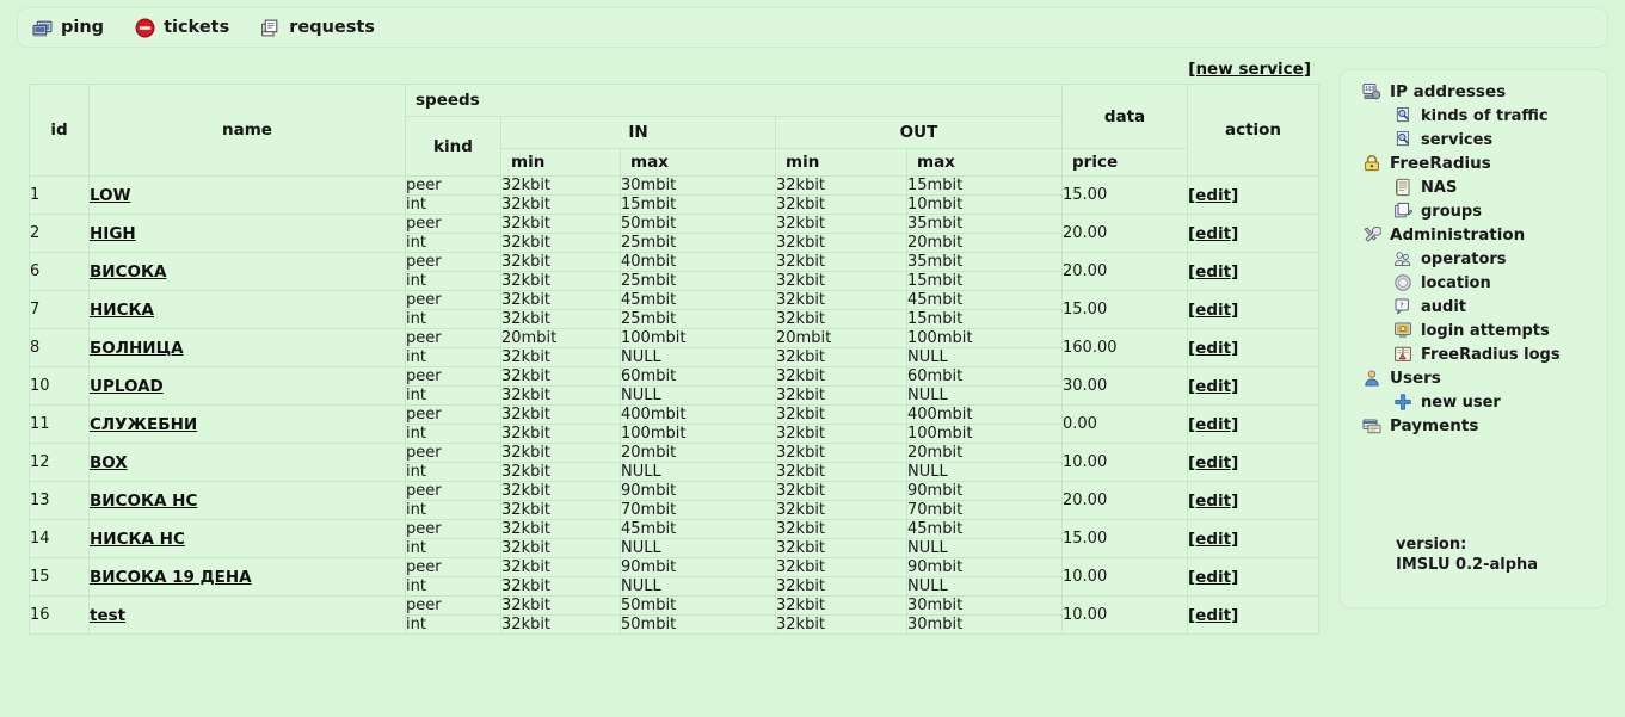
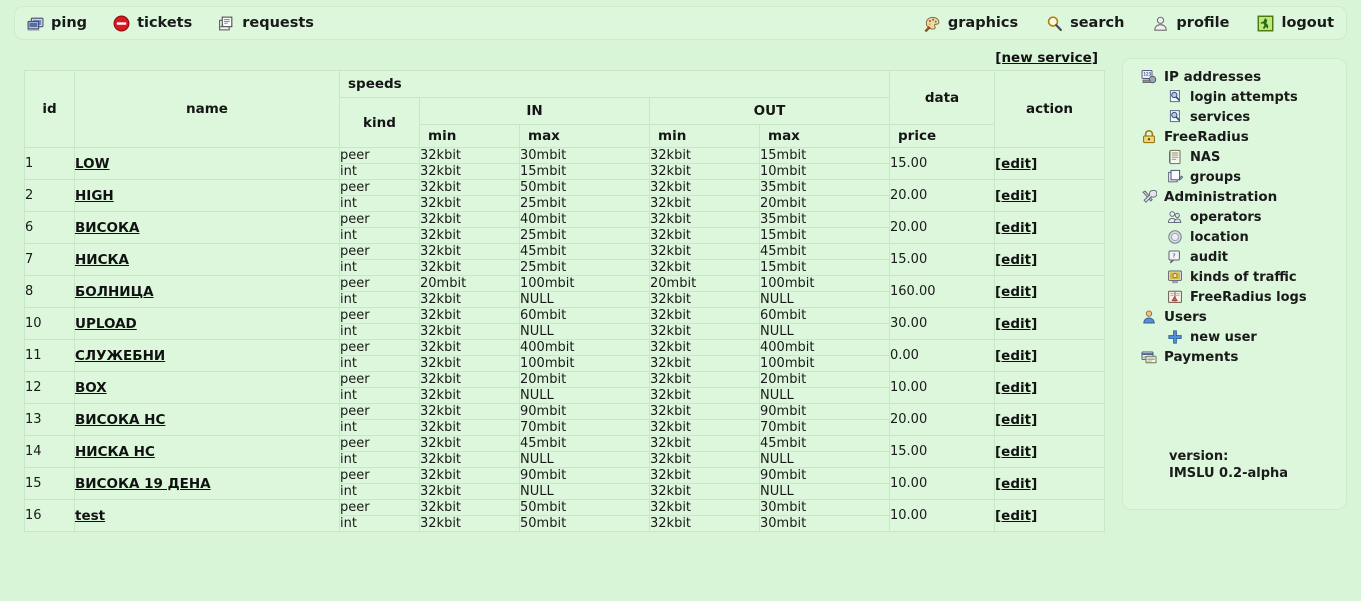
  ping
  tickets
  requests
+ graphics
+ search
+ profile
+ logout
  [new service]
  id	name	speeds	data	action
  kind	IN	OUT
  min	max	min	max	price
  1	LOW	peer	32kbit	30mbit	32kbit	15mbit	15.00	[edit]
  int	32kbit	15mbit	32kbit	10mbit
  2	HIGH	peer	32kbit	50mbit	32kbit	35mbit	20.00	[edit]
  int	32kbit	25mbit	32kbit	20mbit
  6	ВИСОКА	peer	32kbit	40mbit	32kbit	35mbit	20.00	[edit]
  int	32kbit	25mbit	32kbit	15mbit
  7	НИСКА	peer	32kbit	45mbit	32kbit	45mbit	15.00	[edit]
  int	32kbit	25mbit	32kbit	15mbit
  8	БОЛНИЦА	peer	20mbit	100mbit	20mbit	100mbit	160.00	[edit]
  int	32kbit	NULL	32kbit	NULL
  10	UPLOAD	peer	32kbit	60mbit	32kbit	60mbit	30.00	[edit]
  int	32kbit	NULL	32kbit	NULL
  11	СЛУЖЕБНИ	peer	32kbit	400mbit	32kbit	400mbit	0.00	[edit]
  int	32kbit	100mbit	32kbit	100mbit
  12	BOX	peer	32kbit	20mbit	32kbit	20mbit	10.00	[edit]
  int	32kbit	NULL	32kbit	NULL
  13	ВИСОКА НС	peer	32kbit	90mbit	32kbit	90mbit	20.00	[edit]
  int	32kbit	70mbit	32kbit	70mbit
  14	НИСКА НС	peer	32kbit	45mbit	32kbit	45mbit	15.00	[edit]
  int	32kbit	NULL	32kbit	NULL
  15	ВИСОКА 19 ДЕНА	peer	32kbit	90mbit	32kbit	90mbit	10.00	[edit]
  int	32kbit	NULL	32kbit	NULL
  16	test	peer	32kbit	50mbit	32kbit	30mbit	10.00	[edit]
  int	32kbit	50mbit	32kbit	30mbit
  IP addresses
- kinds of traffic
+ login attempts
  services
  FreeRadius
  NAS
  groups
  Administration
  operators
  location
  audit
- login attempts
+ kinds of traffic
  FreeRadius logs
  Users
  new user
  Payments
  version:
  IMSLU 0.2-alpha
